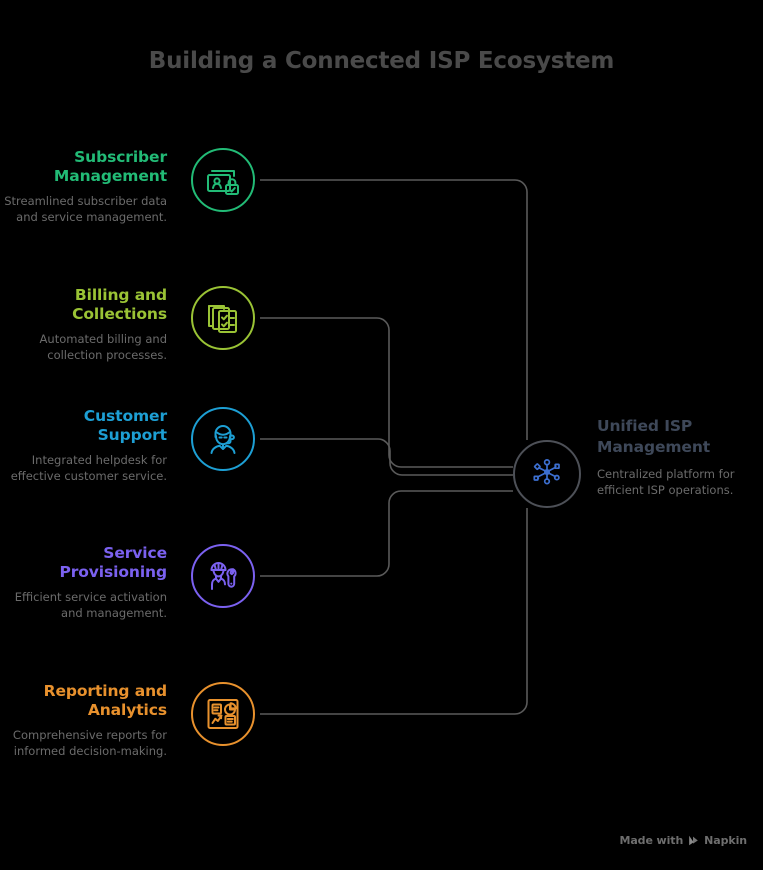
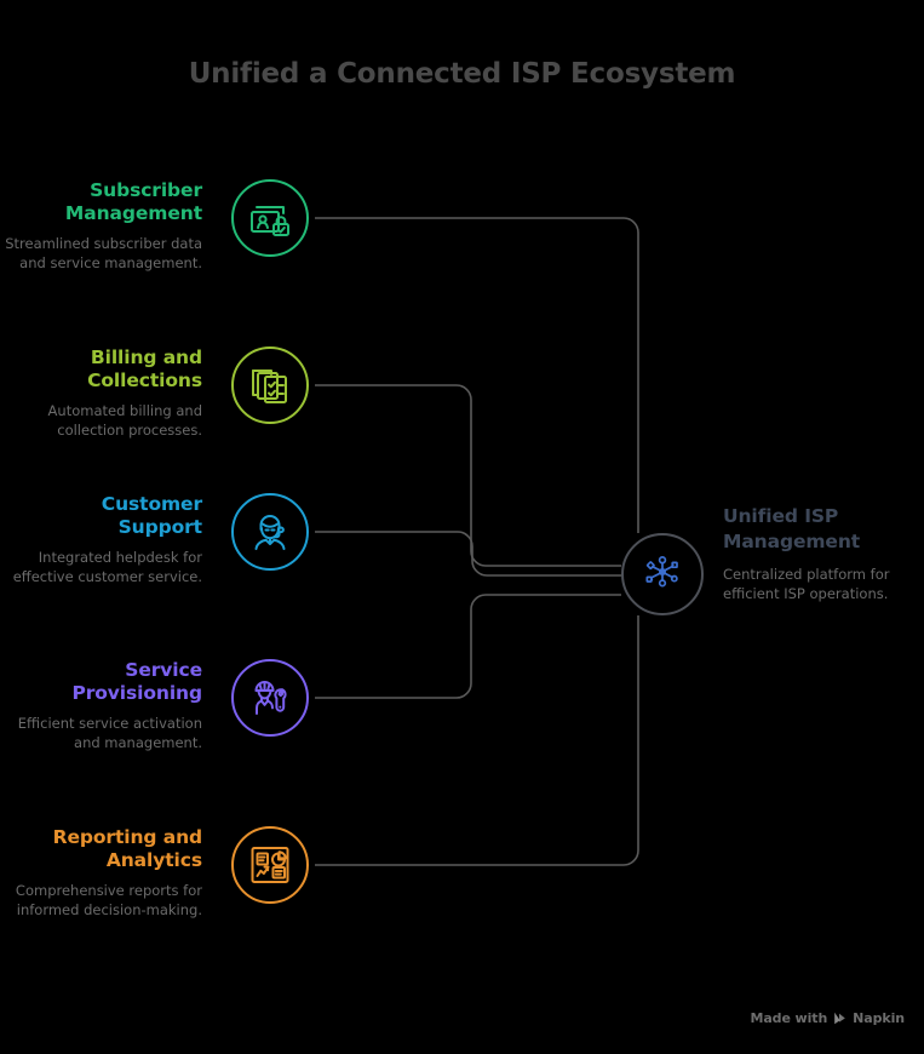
- Building a Connected ISP Ecosystem
+ Unified a Connected ISP Ecosystem
  Subscriber
  Management
  Streamlined subscriber data and service management.
  Billing and
  Collections
  Automated billing and collection processes.
  Customer
  Support
  Integrated helpdesk for effective customer service.
  Service
  Provisioning
  Efficient service activation and management.
  Reporting and
  Analytics
  Comprehensive reports for informed decision-making.
  Unified ISP
  Management
  Centralized platform for efficient ISP operations.
  Made with
  Napkin
